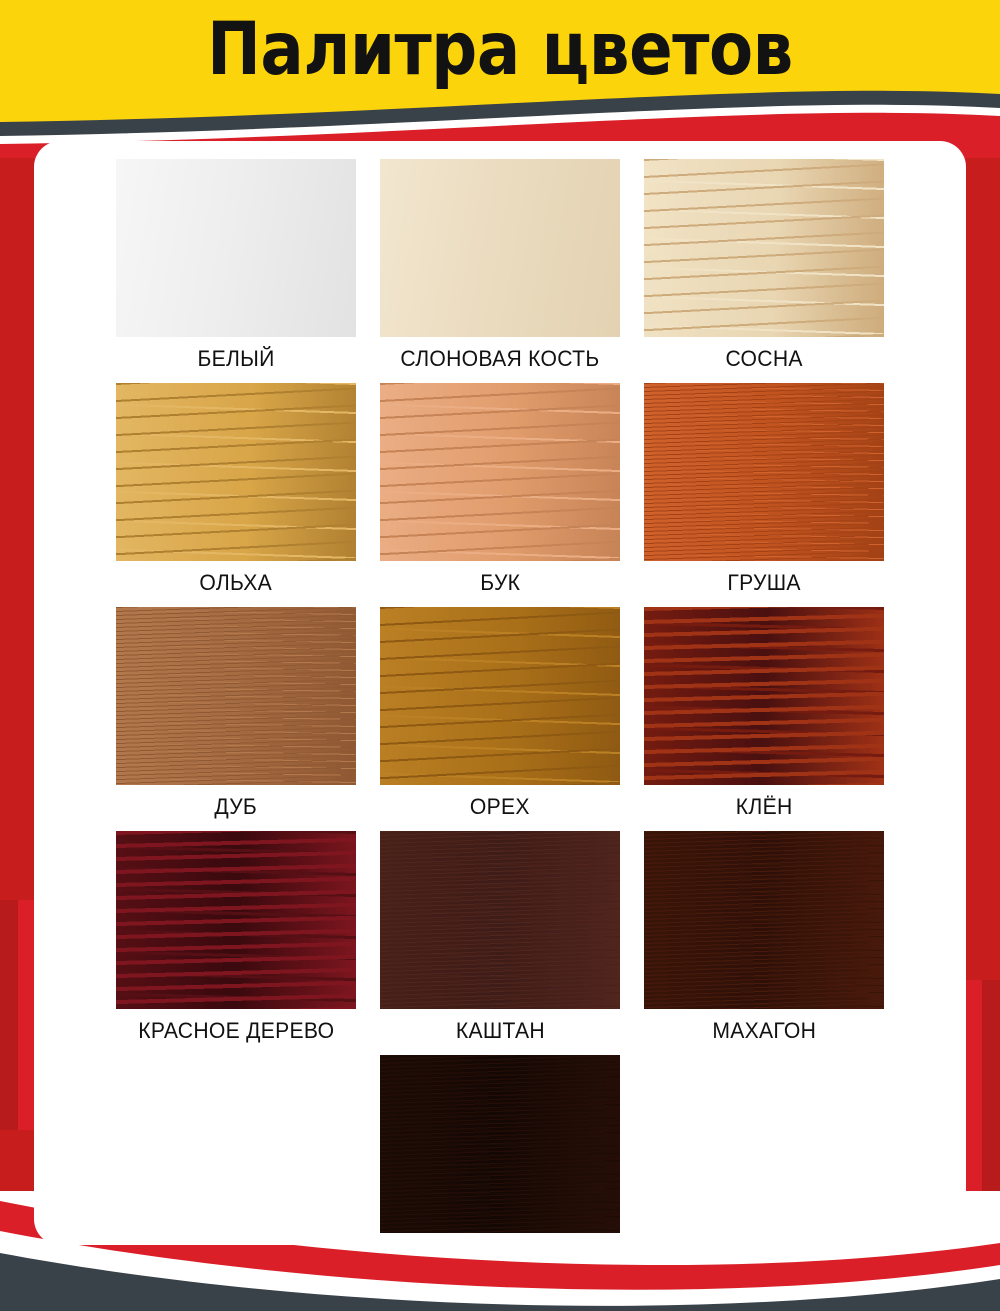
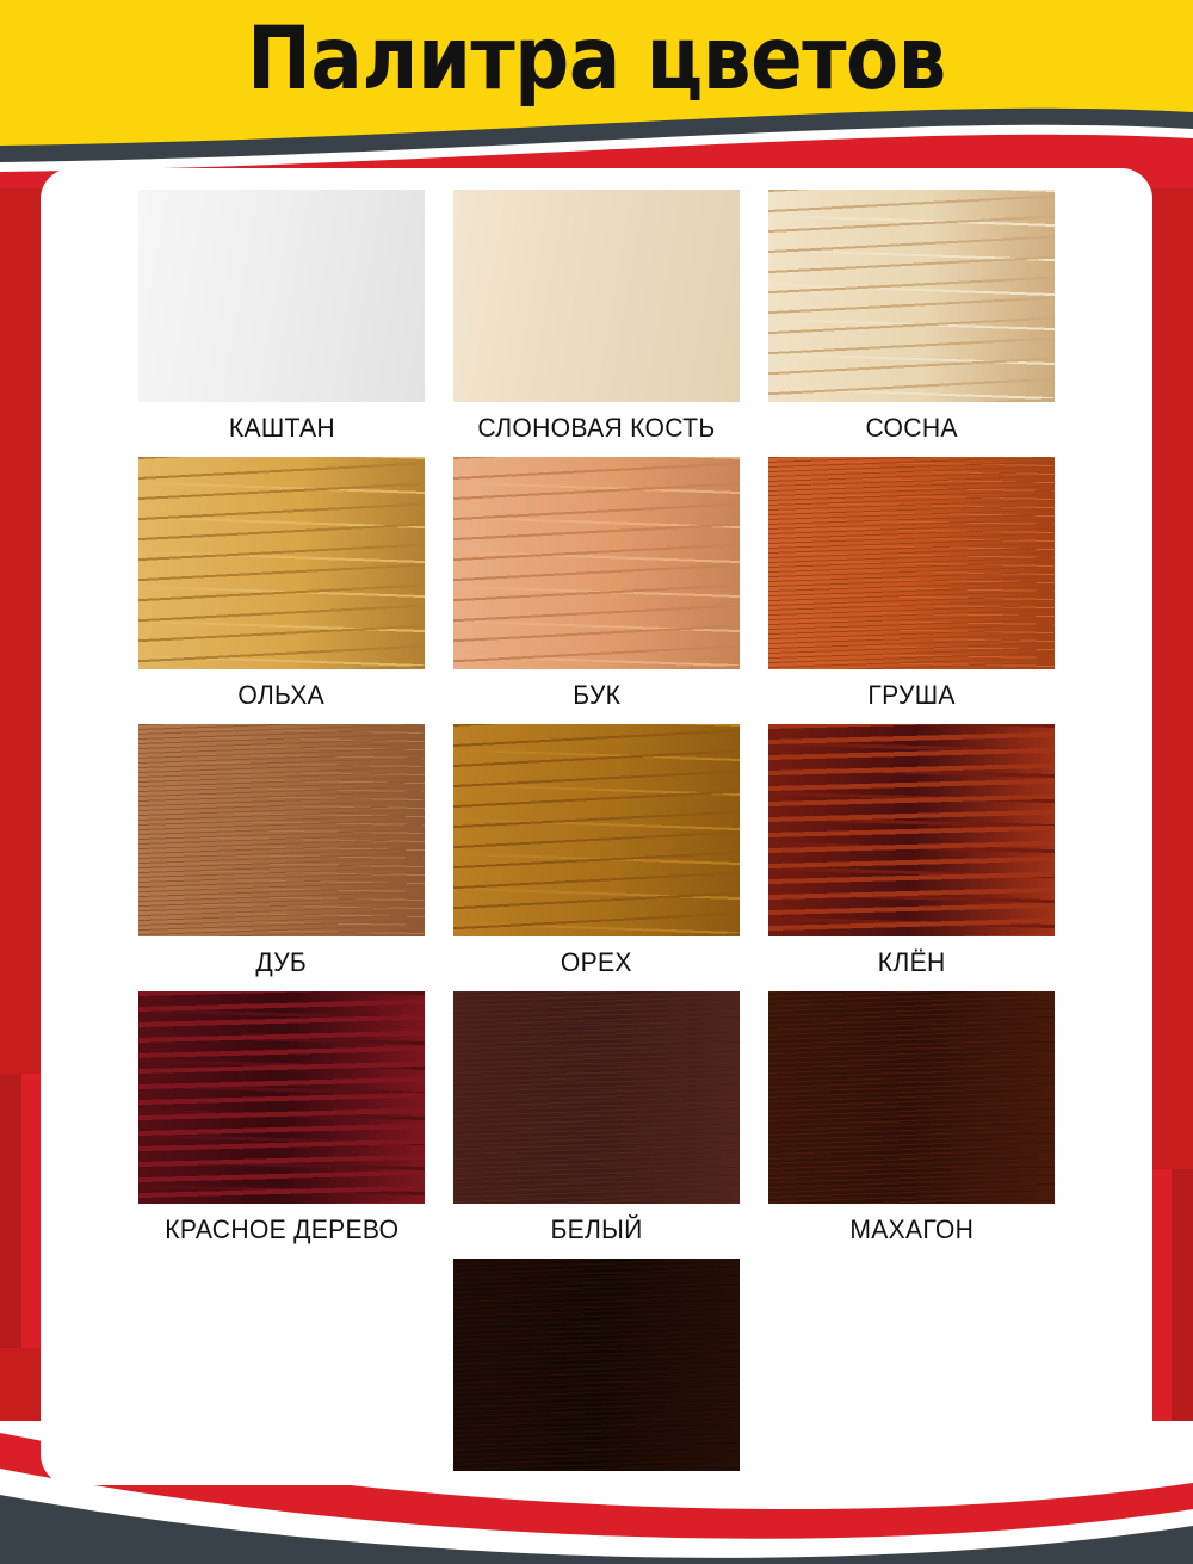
  Палитра цветов
- БЕЛЫЙ
+ КАШТАН
  СЛОНОВАЯ КОСТЬ
  СОСНА
  ОЛЬХА
  БУК
  ГРУША
  ДУБ
  ОРЕХ
  КЛЁН
  КРАСНОЕ ДЕРЕВО
- КАШТАН
+ БЕЛЫЙ
  МАХАГОН
